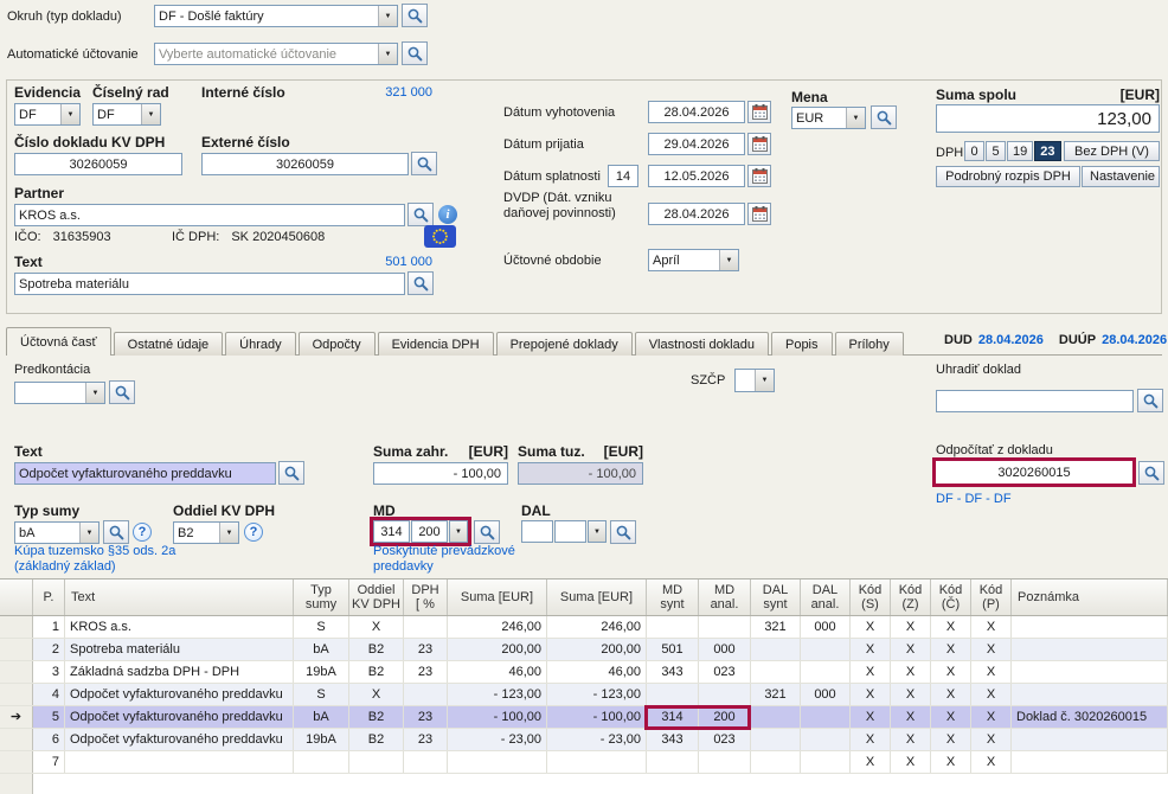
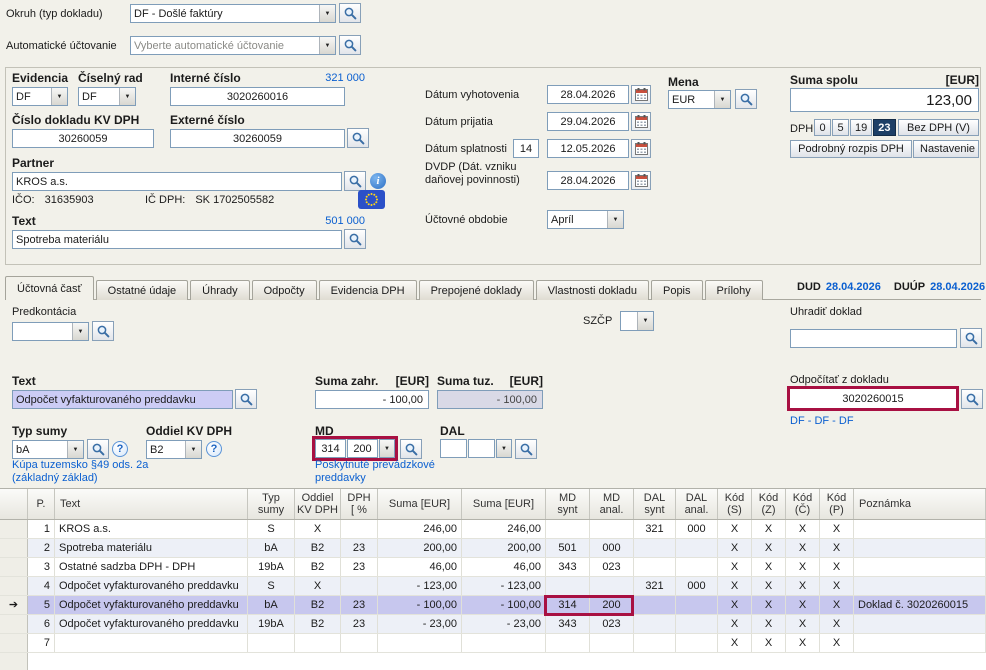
  Okruh (typ dokladu)
  DF - Došlé faktúry
  Automatické účtovanie
  Vyberte automatické účtovanie
  Evidencia
  DF
  Číselný rad
  DF
  Interné číslo
  321 000
+ 3020260016
  Číslo dokladu KV DPH
  30260059
  Externé číslo
  30260059
  Partner
  KROS a.s.
  IČO:
  31635903
  IČ DPH:
- SK 2020450608
+ SK 1702505582
  Text
  501 000
  Spotreba materiálu
  Dátum vyhotovenia
  28.04.2026
  Dátum prijatia
  29.04.2026
  Dátum splatnosti
  14
  12.05.2026
  DVDP (Dát. vzniku daňovej povinnosti)
  28.04.2026
  Účtovné obdobie
  Apríl
  Mena
  EUR
  Suma spolu
  [EUR]
  123,00
  DPH
  0
  5
  19
  23
  Bez DPH (V)
  Podrobný rozpis DPH
  Nastavenie
  Účtovná časť
  Ostatné údaje
  Úhrady
  Odpočty
  Evidencia DPH
  Prepojené doklady
  Vlastnosti dokladu
  Popis
  Prílohy
  DUD
  28.04.2026
  DUÚP
  28.04.2026
  Predkontácia
  SZČP
  Uhradiť doklad
  Text
  Odpočet vyfakturovaného preddavku
  Suma zahr.
  [EUR]
  - 100,00
  Suma tuz.
  [EUR]
  - 100,00
  Odpočítať z dokladu
  3020260015
  DF - DF - DF
  Typ sumy
  bA
  Oddiel KV DPH
  B2
  MD
  314
  200
  DAL
- Kúpa tuzemsko §35 ods. 2a (základný základ)
+ Kúpa tuzemsko §49 ods. 2a (základný základ)
  Poskytnuté prevádzkové preddavky
  P.
  Text
  Typ
  sumy
  Oddiel
  KV DPH
  DPH
  [ %
  Suma [EUR]
  Suma [EUR]
  MD
  synt
  MD
  anal.
  DAL
  synt
  DAL
  anal.
  Kód
  (S)
  Kód
  (Z)
  Kód
  (Č)
  Kód
  (P)
  Poznámka
  1
  KROS a.s.
  S
  X
  246,00
  246,00
  321
  000
  X
  X
  X
  X
  2
  Spotreba materiálu
  bA
  B2
  23
  200,00
  200,00
  501
  000
  X
  X
  X
  X
  3
- Základná sadzba DPH - DPH
+ Ostatné sadzba DPH - DPH
  19bA
  B2
  23
  46,00
  46,00
  343
  023
  X
  X
  X
  X
  4
  Odpočet vyfakturovaného preddavku
  S
  X
  - 123,00
  - 123,00
  321
  000
  X
  X
  X
  X
  5
  Odpočet vyfakturovaného preddavku
  bA
  B2
  23
  - 100,00
  - 100,00
  314
  200
  X
  X
  X
  X
  Doklad č. 3020260015
  6
  Odpočet vyfakturovaného preddavku
  19bA
  B2
  23
  - 23,00
  - 23,00
  343
  023
  X
  X
  X
  X
  7
  X
  X
  X
  X
